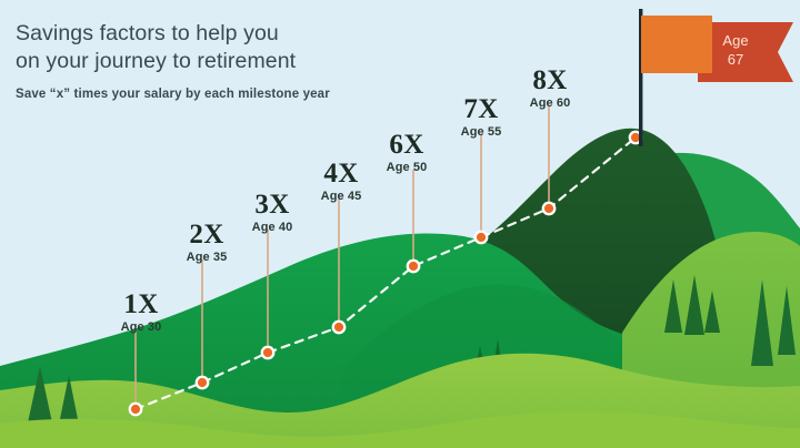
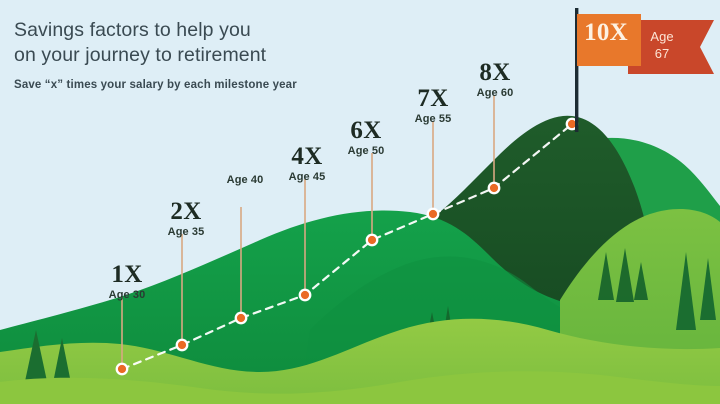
  Savings factors to help you
  on your journey to retirement
  Save “x” times your salary by each milestone year
  1X
  Age 30
  2X
  Age 35
- 3X
  Age 40
  4X
  Age 45
  6X
  Age 50
  7X
  Age 55
  8X
  Age 60
+ 10X
  Age
  67
